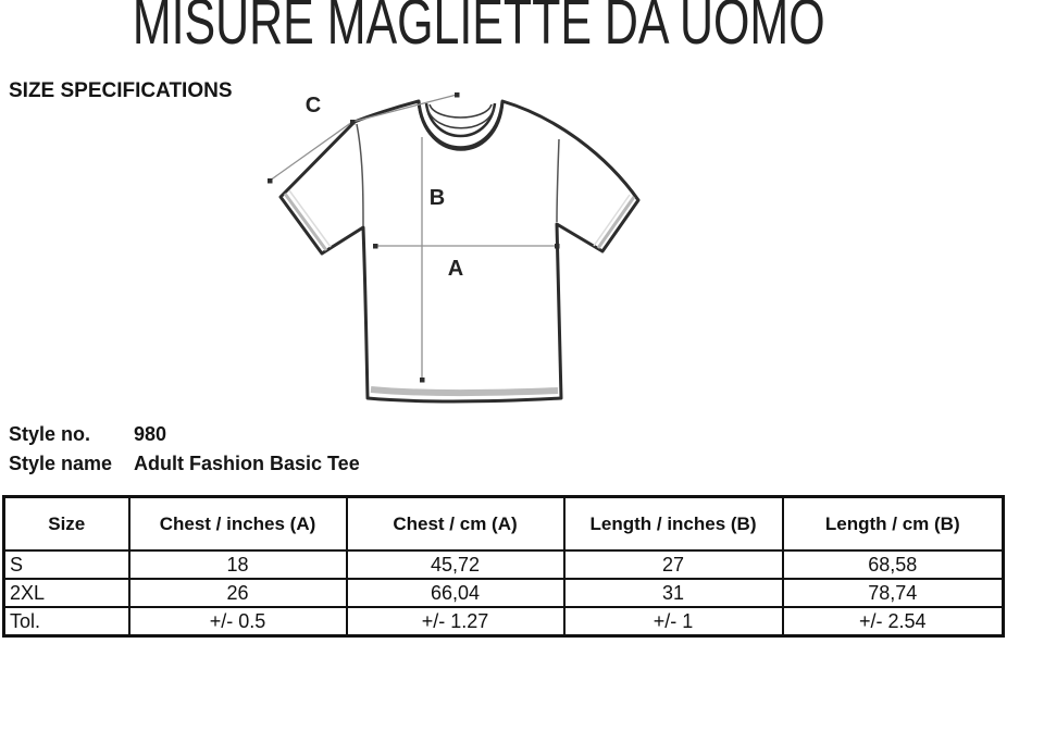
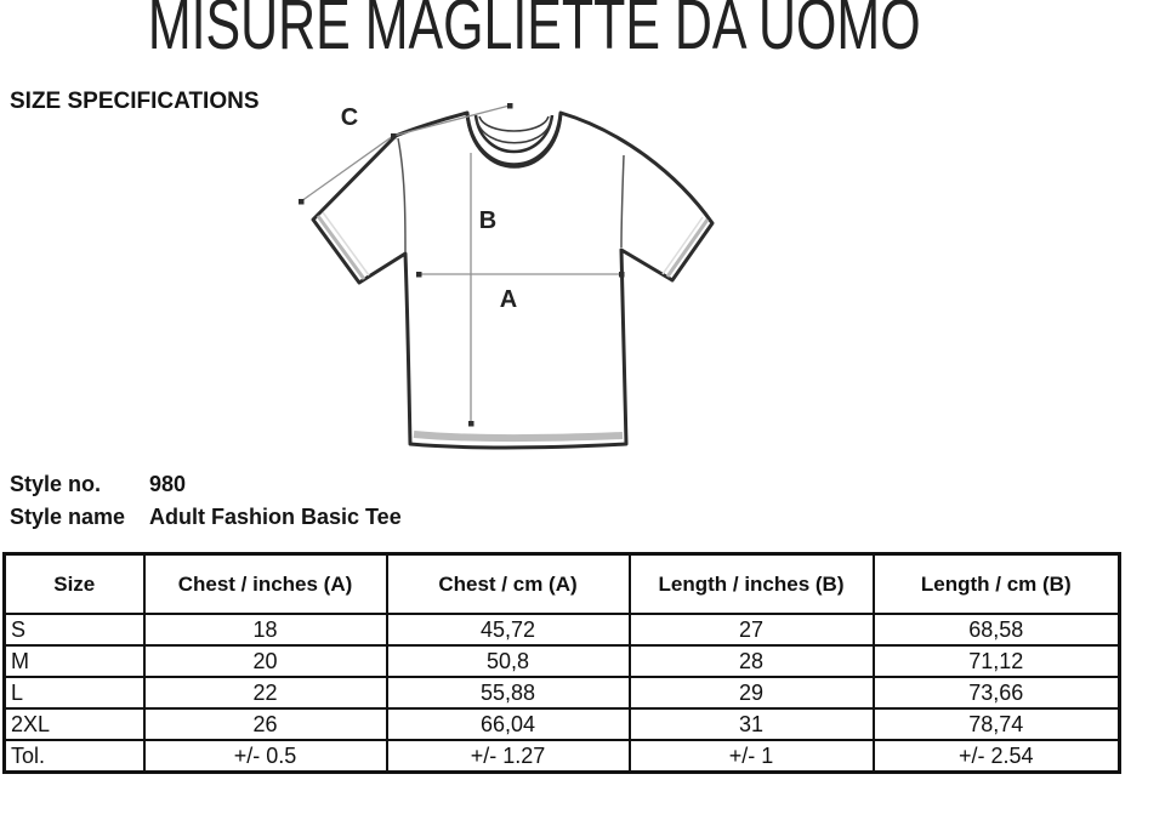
  MISURE MAGLIETTE DA UOMO
  SIZE SPECIFICATIONS
  C
  B
  A
  Style no.
  980
  Style name
  Adult Fashion Basic Tee
  Size	Chest / inches (A)	Chest / cm (A)	Length / inches (B)	Length / cm (B)
  S	18	45,72	27	68,58
+ M	20	50,8	28	71,12
+ L	22	55,88	29	73,66
  2XL	26	66,04	31	78,74
  Tol.	+/- 0.5	+/- 1.27	+/- 1	+/- 2.54
